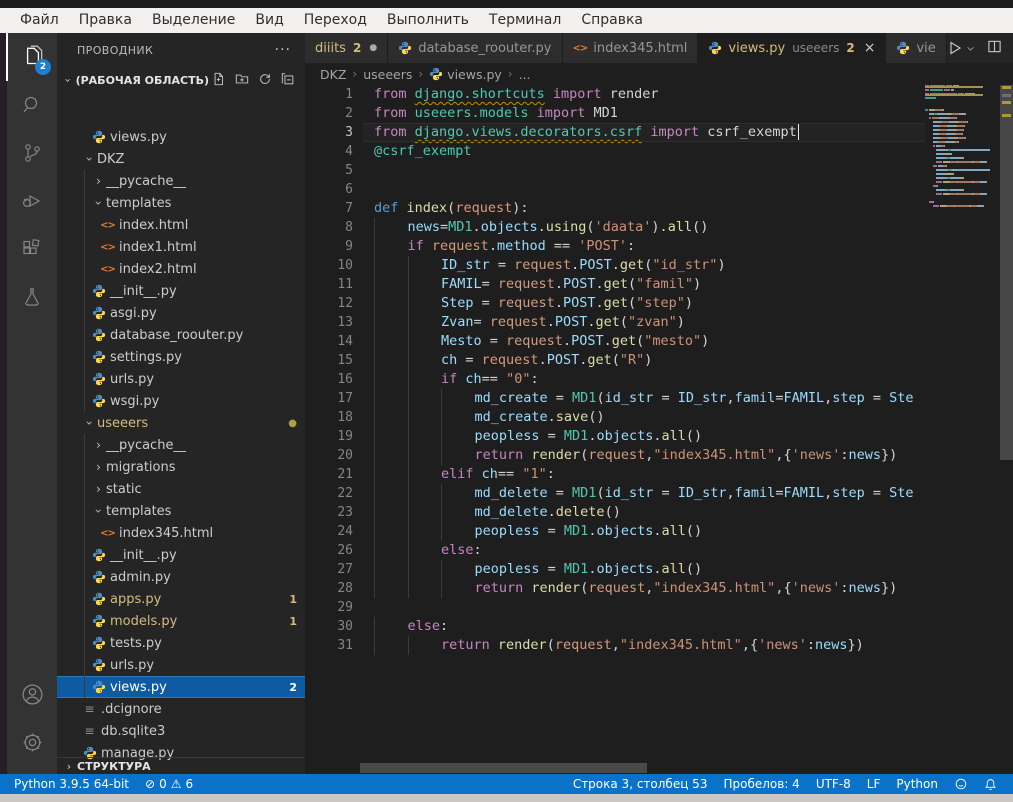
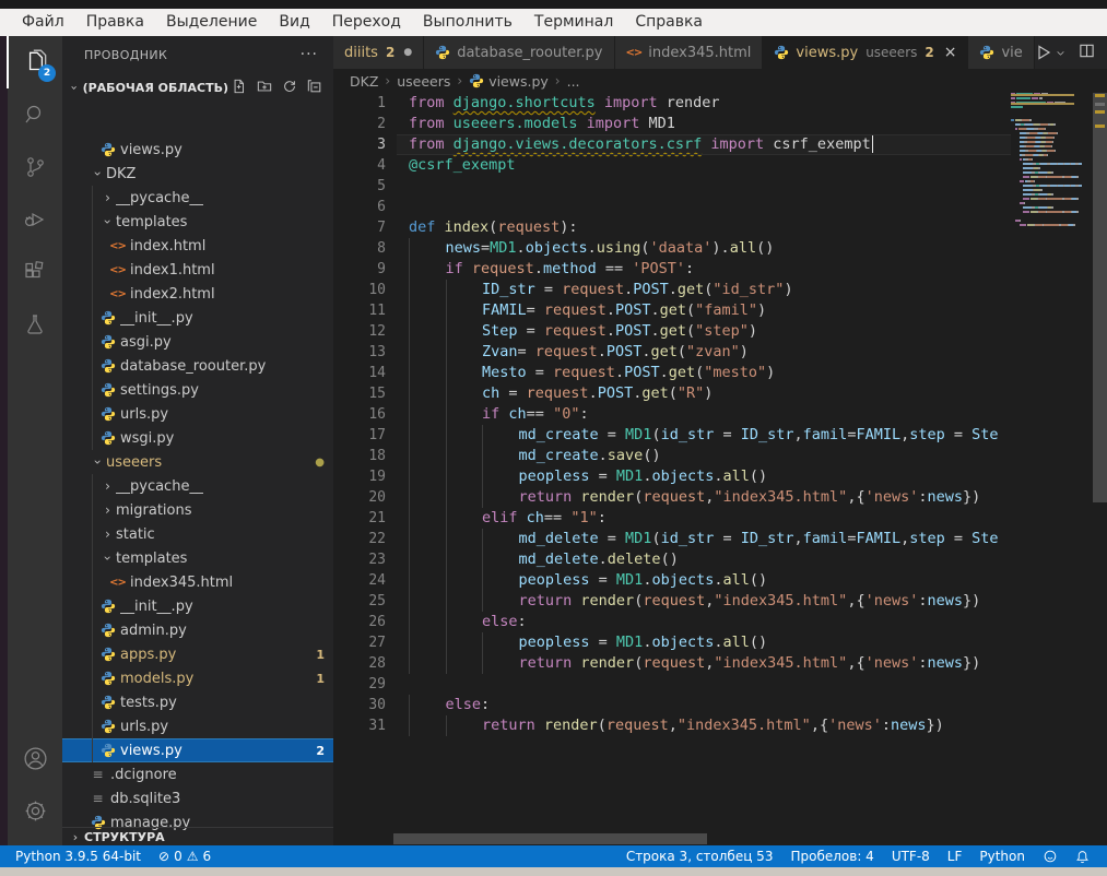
  Файл
  Правка
  Выделение
  Вид
  Переход
  Выполнить
  Терминал
  Справка
  2
  ПРОВОДНИК
  ···
  (РАБОЧАЯ ОБЛАСТЬ)
  views.py
  DKZ
  ›
  __pycache__
  templates
  <>
  index.html
  <>
  index1.html
  <>
  index2.html
  __init__.py
  asgi.py
  database_roouter.py
  settings.py
  urls.py
  wsgi.py
  useeers
  ●
  ›
  __pycache__
  ›
  migrations
  ›
  static
  templates
  <>
  index345.html
  __init__.py
  admin.py
  apps.py
  1
  models.py
  1
  tests.py
  urls.py
  views.py
  2
  ≡
  .dcignore
  ≡
  db.sqlite3
  manage.py
  ›
  СТРУКТУРА
  diiits
  2
  ●
  database_roouter.py
  <>
  index345.html
  views.py
  useeers
  2
  ×
  vie
  DKZ
  ›
  useeers
  ›
  views.py
  ›
  ...
  1 from django.shortcuts import render
  2 from useeers.models import MD1
  3 from django.views.decorators.csrf import csrf_exempt
  4 @csrf_exempt
  5
  6
  7 def index(request):
  8 news=MD1.objects.using('daata').all()
  9 if request.method == 'POST':
  10 ID_str = request.POST.get("id_str")
  11 FAMIL= request.POST.get("famil")
  12 Step = request.POST.get("step")
  13 Zvan= request.POST.get("zvan")
  14 Mesto = request.POST.get("mesto")
  15 ch = request.POST.get("R")
  16 if ch== "0":
  17 md_create = MD1(id_str = ID_str,famil=FAMIL,step = Ste
  18 md_create.save()
  19 peopless = MD1.objects.all()
  20 return render(request,"index345.html",{'news':news})
  21 elif ch== "1":
  22 md_delete = MD1(id_str = ID_str,famil=FAMIL,step = Ste
  23 md_delete.delete()
  24 peopless = MD1.objects.all()
+ 25 return render(request,"index345.html",{'news':news})
  26 else:
  27 peopless = MD1.objects.all()
  28 return render(request,"index345.html",{'news':news})
  29
  30 else:
  31 return render(request,"index345.html",{'news':news})
  Python 3.9.5 64-bit
  ⊘
  0
  ⚠
  6
  Строка 3, столбец 53
  Пробелов: 4
  UTF-8
  LF
  Python
